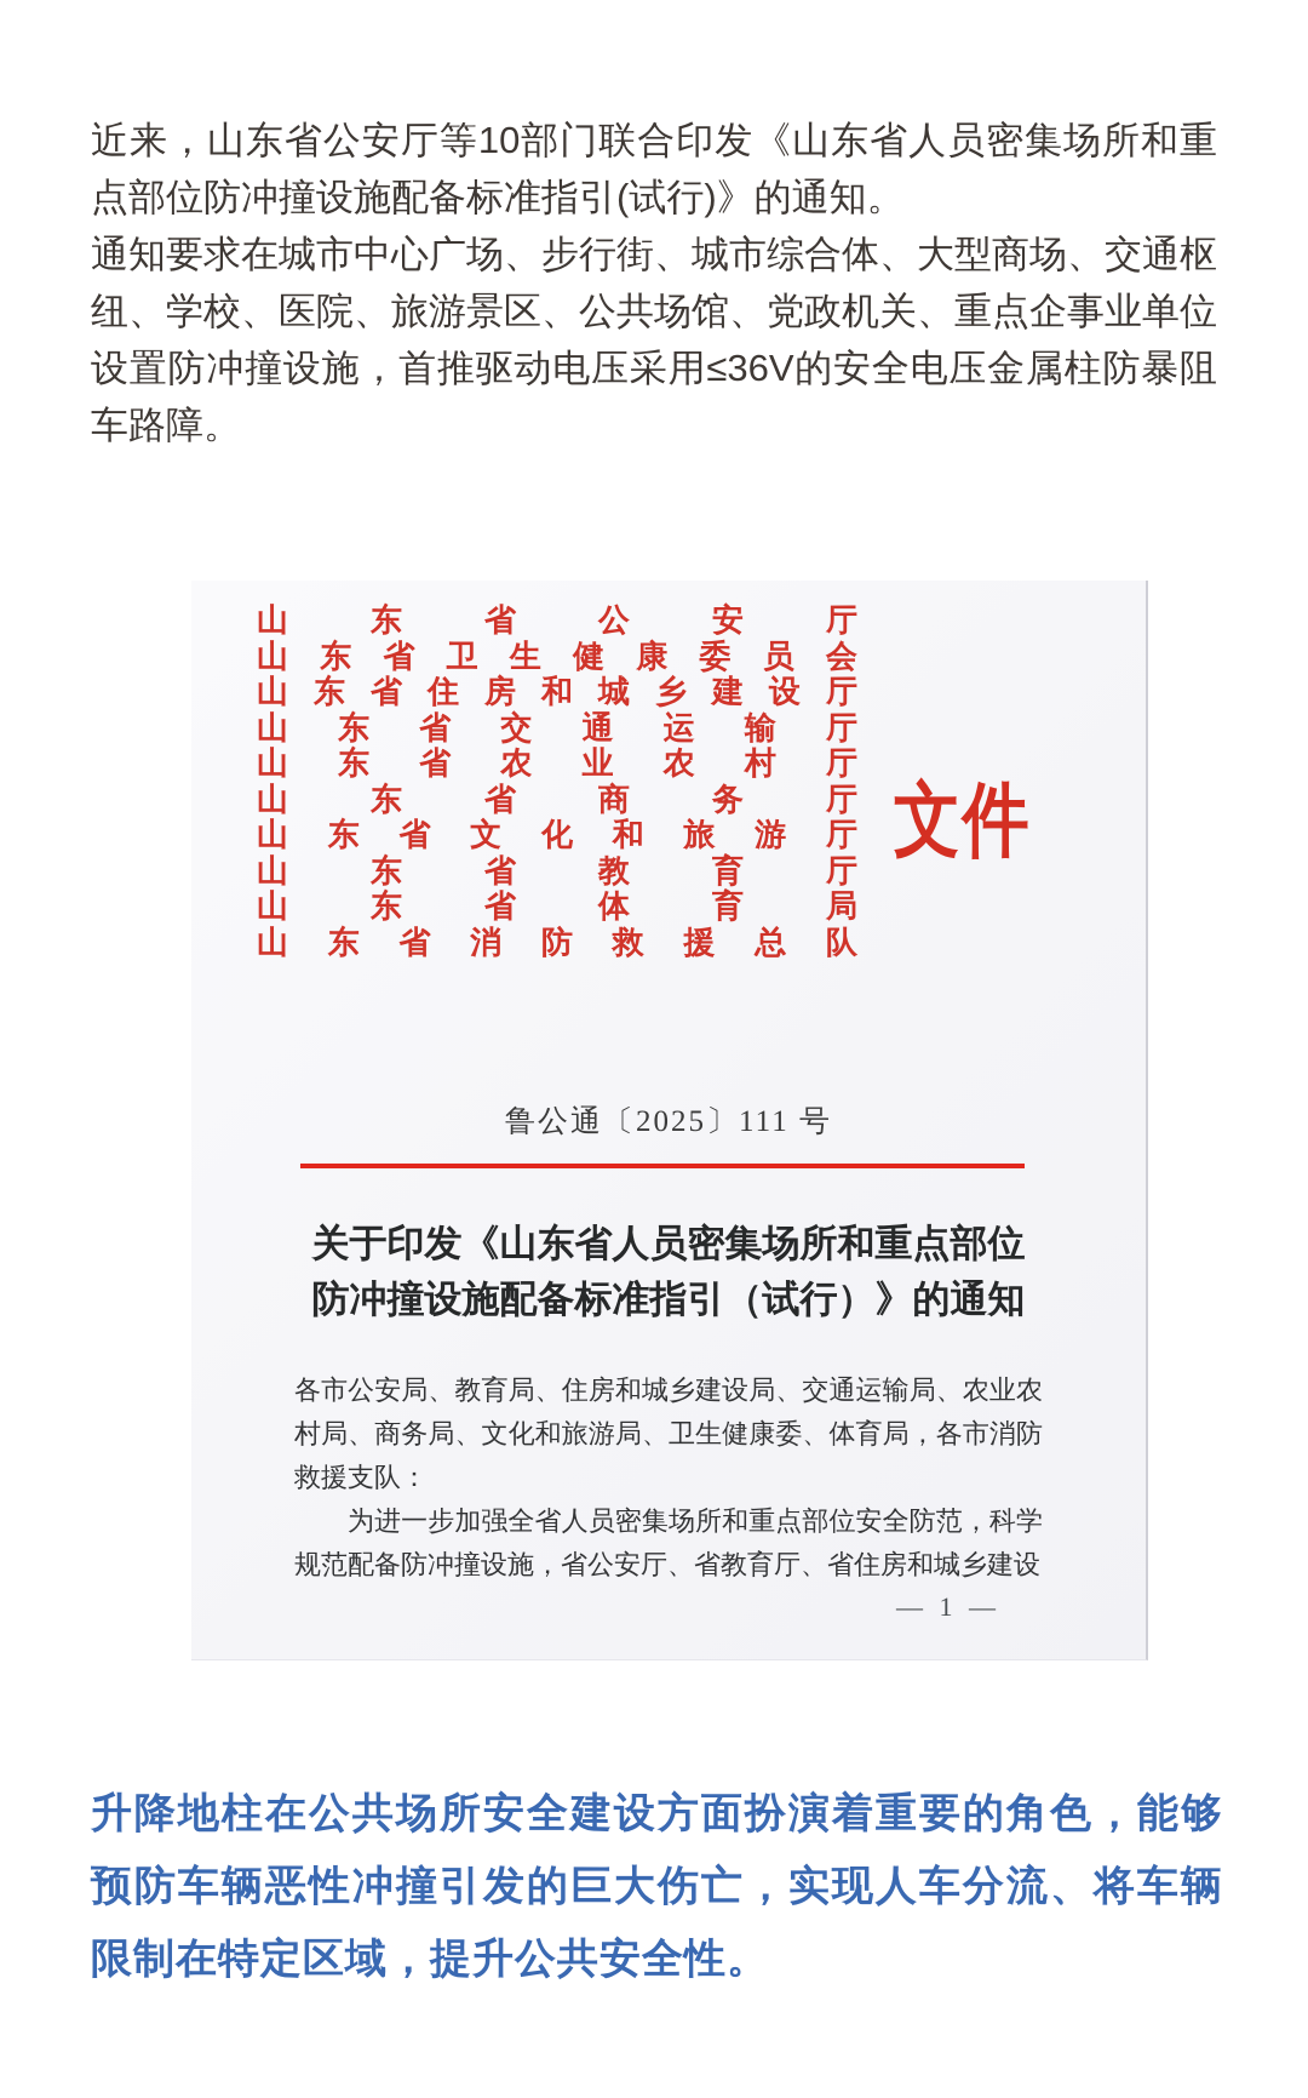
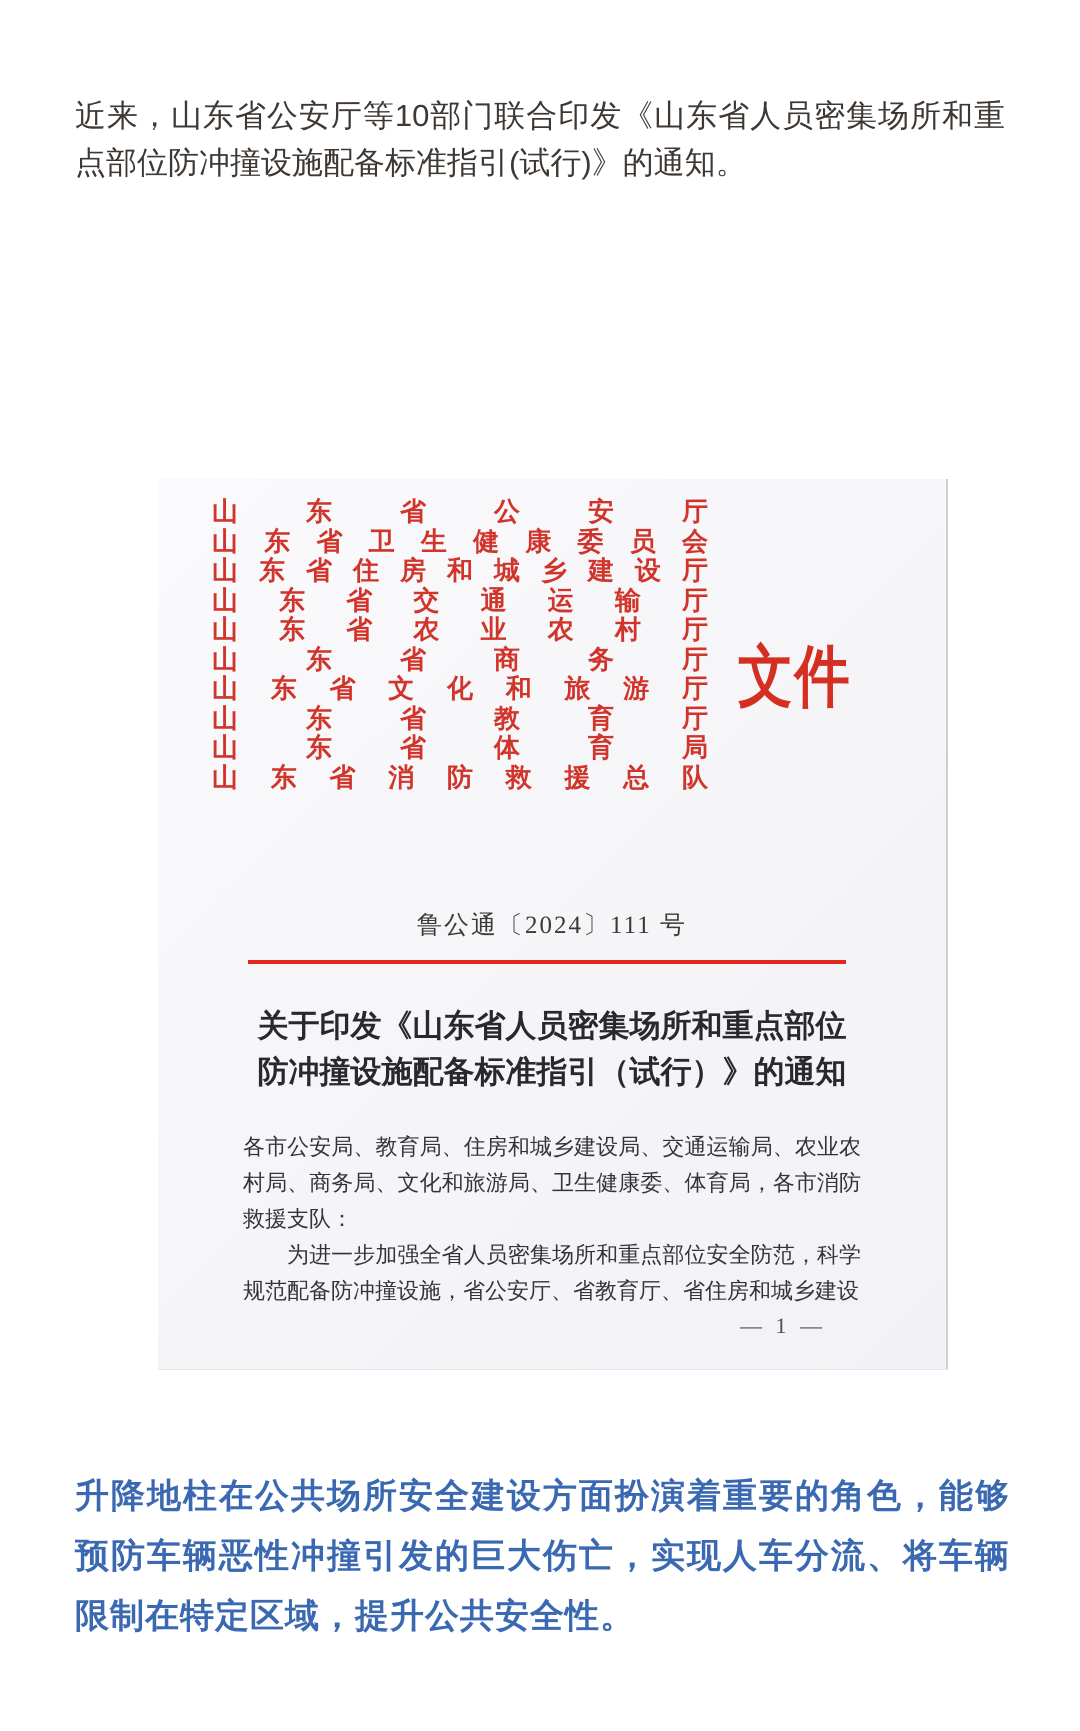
  近来，山东省公安厅等10部门联合印发《山东省人员密集场所和重点部位防冲撞设施配备标准指引(试行)》的通知。
- 通知要求在城市中心广场、步行街、城市综合体、大型商场、交通枢纽、学校、医院、旅游景区、公共场馆、党政机关、重点企事业单位设置防冲撞设施，首推驱动电压采用≤36V的安全电压金属柱防暴阻车路障。
  山东省公安厅
  山东省卫生健康委员会
  山东省住房和城乡建设厅
  山东省交通运输厅
  山东省农业农村厅
  山东省商务厅
  山东省文化和旅游厅
  山东省教育厅
  山东省体育局
  山东省消防救援总队
  文件
- 鲁公通〔2025〕111 号
+ 鲁公通〔2024〕111 号
  关于印发《山东省人员密集场所和重点部位
  防冲撞设施配备标准指引（试行）》的通知
  各市公安局、教育局、住房和城乡建设局、交通运输局、农业农村局、商务局、文化和旅游局、卫生健康委、体育局，各市消防救援支队：
  为进一步加强全省人员密集场所和重点部位安全防范，科学规范配备防冲撞设施，省公安厅、省教育厅、省住房和城乡建设
  — 1 —
  升降地柱在公共场所安全建设方面扮演着重要的角色，能够预防车辆恶性冲撞引发的巨大伤亡，实现人车分流、将车辆限制在特定区域，提升公共安全性。
